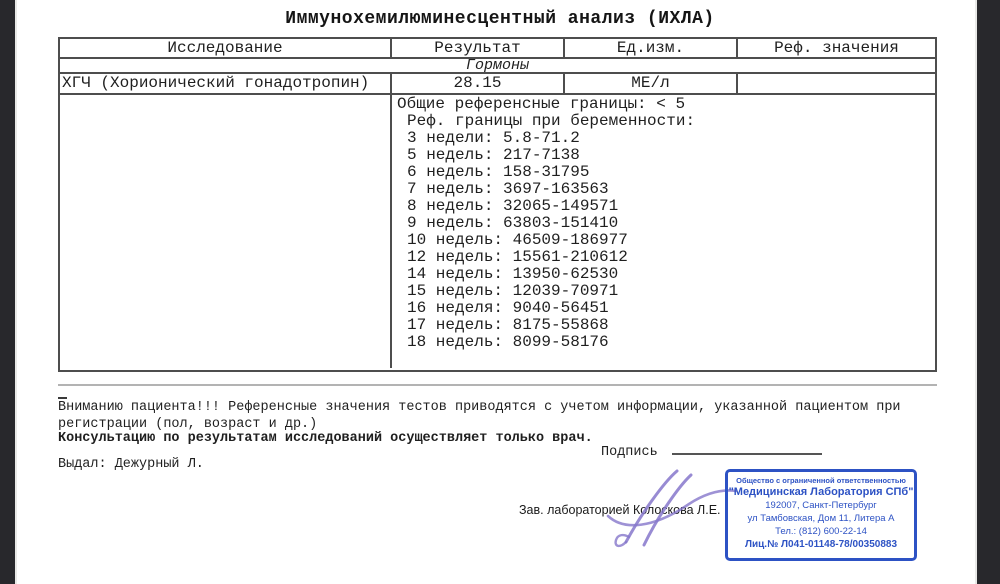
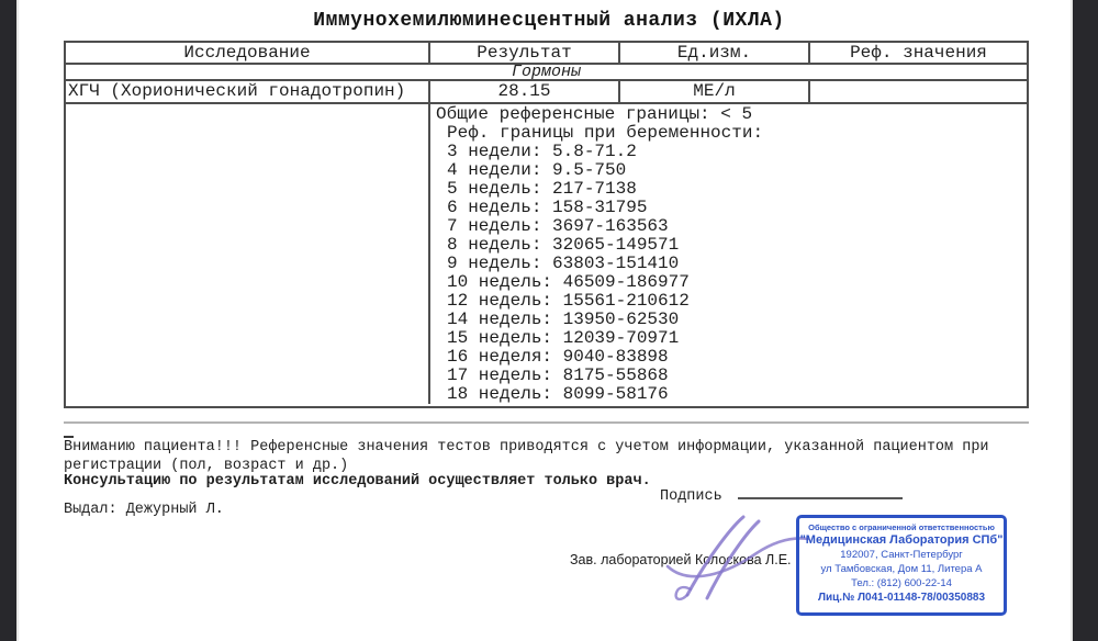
  Иммунохемилюминесцентный анализ (ИХЛА)
  Исследование
  Результат
  Ед.изм.
  Реф. значения
  Гормоны
  ХГЧ (Хорионический гонадотропин)
  28.15
  МЕ/л
  Общие референсные границы: < 5
  Реф. границы при беременности:
  3 недели: 5.8-71.2
+ 4 недели: 9.5-750
  5 недель: 217-7138
  6 недель: 158-31795
  7 недель: 3697-163563
  8 недель: 32065-149571
  9 недель: 63803-151410
  10 недель: 46509-186977
  12 недель: 15561-210612
  14 недель: 13950-62530
  15 недель: 12039-70971
- 16 неделя: 9040-56451
+ 16 неделя: 9040-83898
  17 недель: 8175-55868
  18 недель: 8099-58176
  Вниманию пациента!!! Референсные значения тестов приводятся с учетом информации, указанной пациентом при
  регистрации (пол, возраст и др.)
  Консультацию по результатам исследований осуществляет только врач.
  Подпись
  Выдал: Дежурный Л.
  Зав. лабораторией Колоскова Л.Е.
  Общество с ограниченной ответственностью
  "Медицинская Лаборатория СПб"
  192007, Санкт-Петербург
  ул Тамбовская, Дом 11, Литера А
  Тел.: (812) 600-22-14
  Лиц.№ Л041-01148-78/00350883
